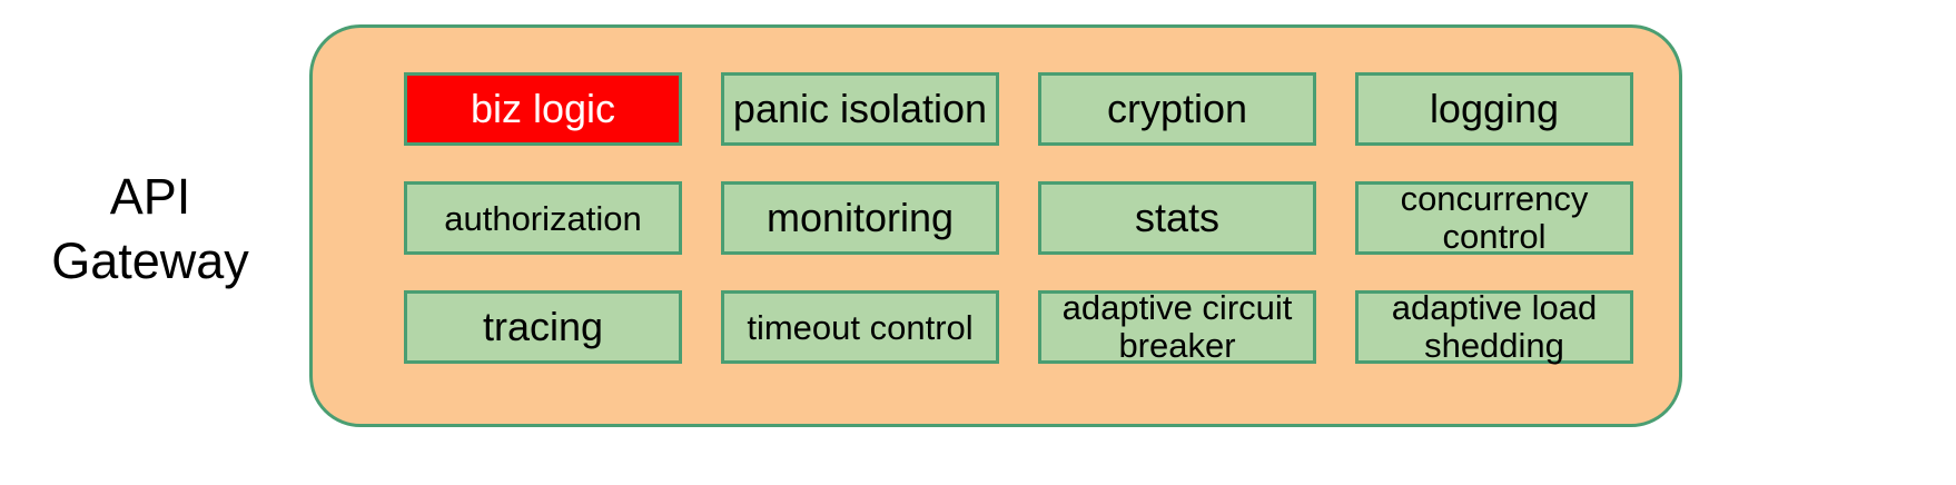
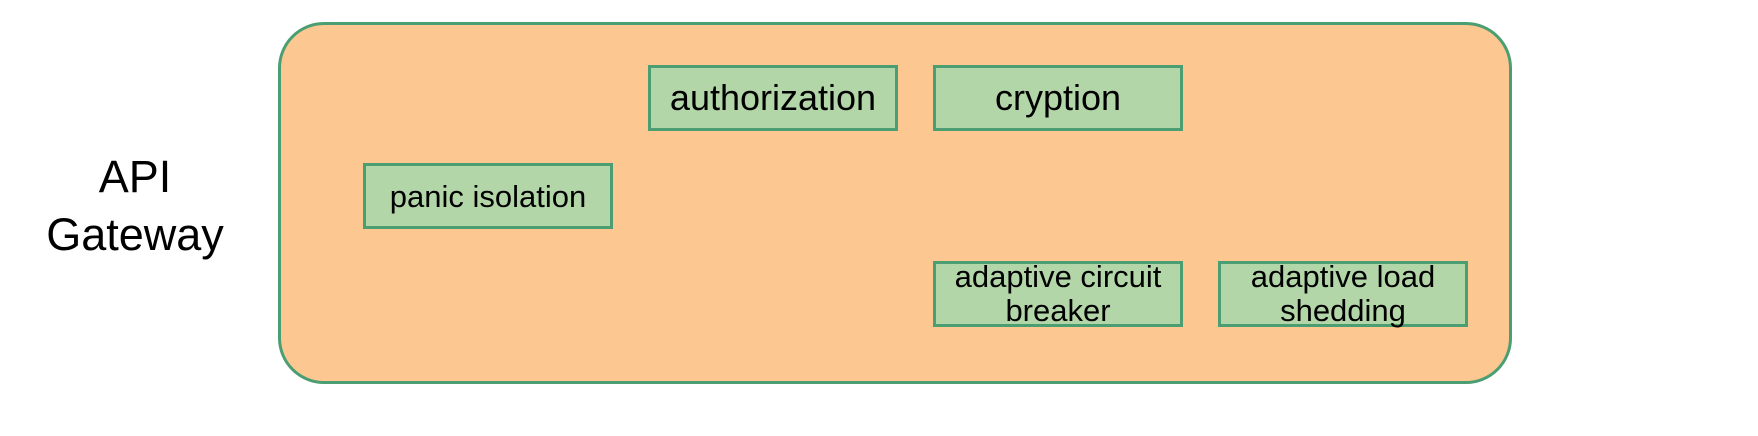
  API
  Gateway
- biz logic
- panic isolation
+ authorization
  cryption
- logging
- authorization
+ panic isolation
- monitoring
- stats
- concurrency
- control
- tracing
- timeout control
  adaptive circuit
  breaker
  adaptive load
  shedding
